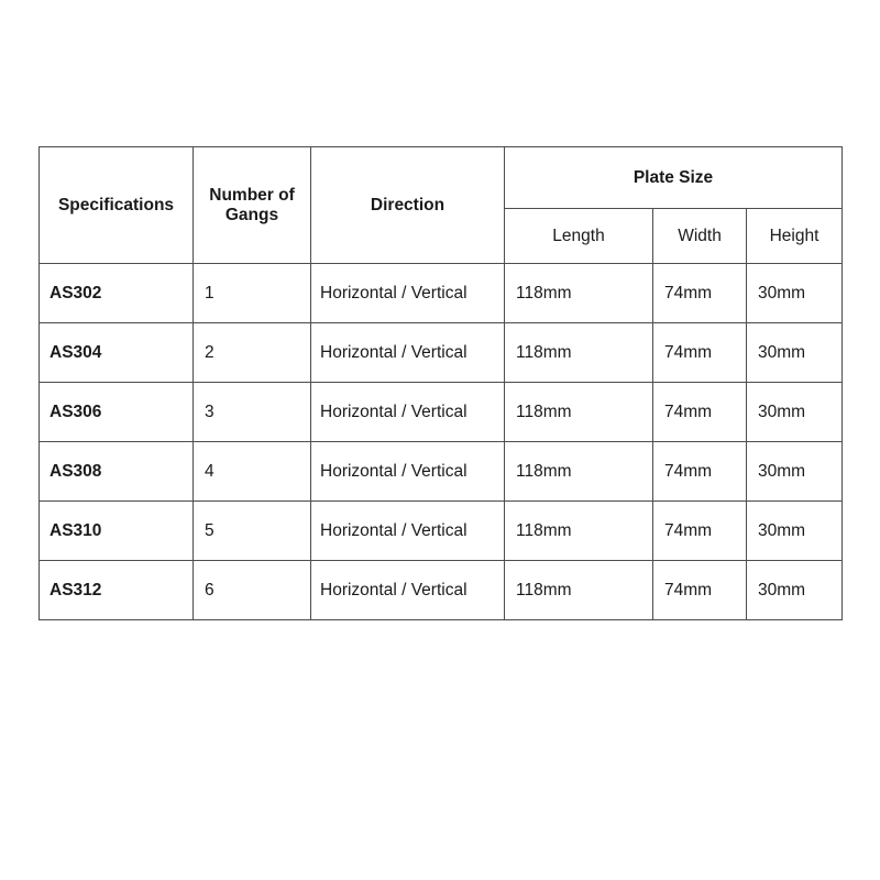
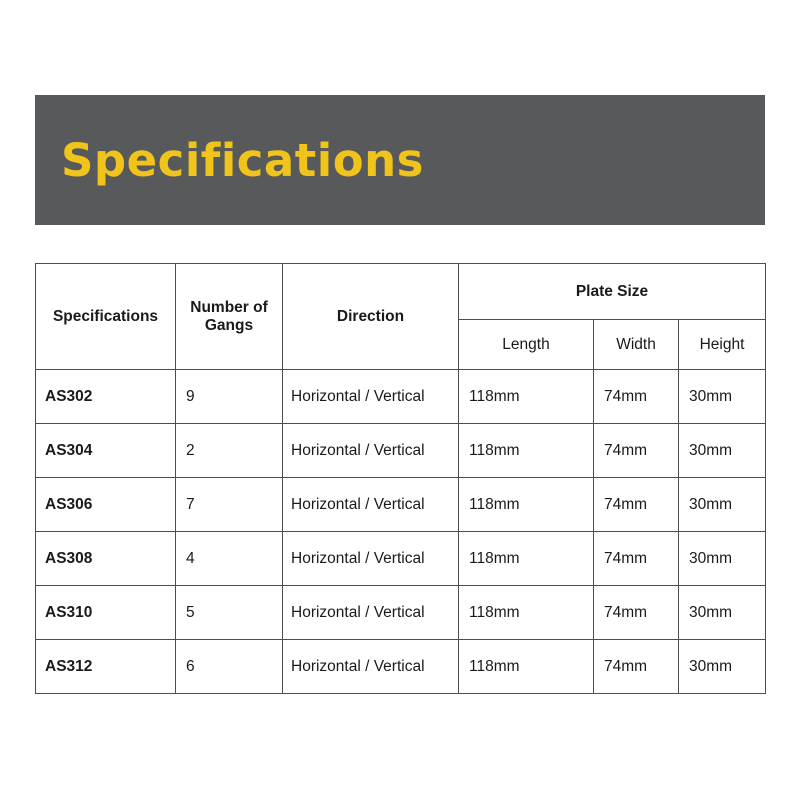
+ Specifications
  Specifications	Number of Gangs	Direction	Plate Size
  Length	Width	Height
- AS302	1	Horizontal / Vertical	118mm	74mm	30mm
+ AS302	9	Horizontal / Vertical	118mm	74mm	30mm
  AS304	2	Horizontal / Vertical	118mm	74mm	30mm
- AS306	3	Horizontal / Vertical	118mm	74mm	30mm
+ AS306	7	Horizontal / Vertical	118mm	74mm	30mm
  AS308	4	Horizontal / Vertical	118mm	74mm	30mm
  AS310	5	Horizontal / Vertical	118mm	74mm	30mm
  AS312	6	Horizontal / Vertical	118mm	74mm	30mm
